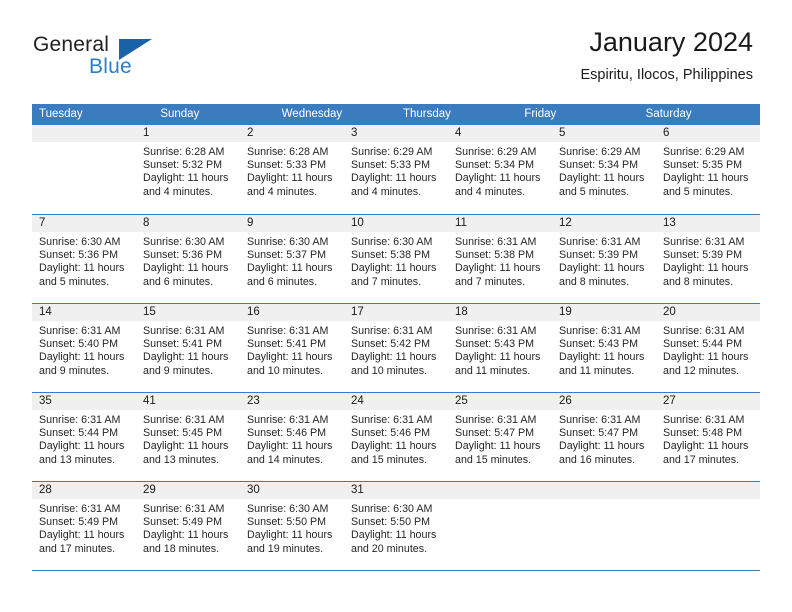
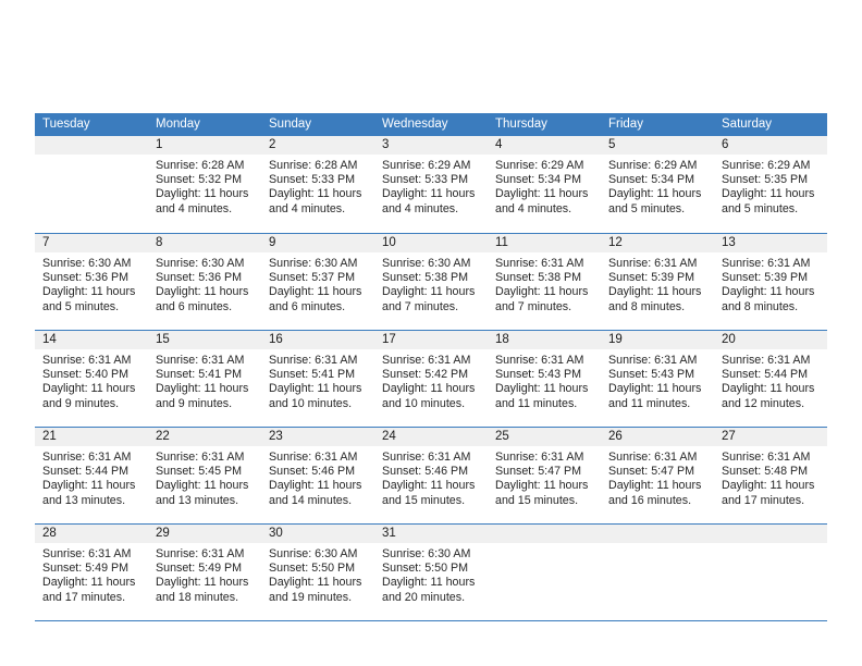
- General
- Blue
- January 2024
- Espiritu, Ilocos, Philippines
  Tuesday
+ Monday
  Sunday
  Wednesday
  Thursday
  Friday
  Saturday
  1
  Sunrise: 6:28 AM
  Sunset: 5:32 PM
  Daylight: 11 hours
  and 4 minutes.
  2
  Sunrise: 6:28 AM
  Sunset: 5:33 PM
  Daylight: 11 hours
  and 4 minutes.
  3
  Sunrise: 6:29 AM
  Sunset: 5:33 PM
  Daylight: 11 hours
  and 4 minutes.
  4
  Sunrise: 6:29 AM
  Sunset: 5:34 PM
  Daylight: 11 hours
  and 4 minutes.
  5
  Sunrise: 6:29 AM
  Sunset: 5:34 PM
  Daylight: 11 hours
  and 5 minutes.
  6
  Sunrise: 6:29 AM
  Sunset: 5:35 PM
  Daylight: 11 hours
  and 5 minutes.
  7
  Sunrise: 6:30 AM
  Sunset: 5:36 PM
  Daylight: 11 hours
  and 5 minutes.
  8
  Sunrise: 6:30 AM
  Sunset: 5:36 PM
  Daylight: 11 hours
  and 6 minutes.
  9
  Sunrise: 6:30 AM
  Sunset: 5:37 PM
  Daylight: 11 hours
  and 6 minutes.
  10
  Sunrise: 6:30 AM
  Sunset: 5:38 PM
  Daylight: 11 hours
  and 7 minutes.
  11
  Sunrise: 6:31 AM
  Sunset: 5:38 PM
  Daylight: 11 hours
  and 7 minutes.
  12
  Sunrise: 6:31 AM
  Sunset: 5:39 PM
  Daylight: 11 hours
  and 8 minutes.
  13
  Sunrise: 6:31 AM
  Sunset: 5:39 PM
  Daylight: 11 hours
  and 8 minutes.
  14
  Sunrise: 6:31 AM
  Sunset: 5:40 PM
  Daylight: 11 hours
  and 9 minutes.
  15
  Sunrise: 6:31 AM
  Sunset: 5:41 PM
  Daylight: 11 hours
  and 9 minutes.
  16
  Sunrise: 6:31 AM
  Sunset: 5:41 PM
  Daylight: 11 hours
  and 10 minutes.
  17
  Sunrise: 6:31 AM
  Sunset: 5:42 PM
  Daylight: 11 hours
  and 10 minutes.
  18
  Sunrise: 6:31 AM
  Sunset: 5:43 PM
  Daylight: 11 hours
  and 11 minutes.
  19
  Sunrise: 6:31 AM
  Sunset: 5:43 PM
  Daylight: 11 hours
  and 11 minutes.
  20
  Sunrise: 6:31 AM
  Sunset: 5:44 PM
  Daylight: 11 hours
  and 12 minutes.
- 35
+ 21
  Sunrise: 6:31 AM
  Sunset: 5:44 PM
  Daylight: 11 hours
  and 13 minutes.
- 41
+ 22
  Sunrise: 6:31 AM
  Sunset: 5:45 PM
  Daylight: 11 hours
  and 13 minutes.
  23
  Sunrise: 6:31 AM
  Sunset: 5:46 PM
  Daylight: 11 hours
  and 14 minutes.
  24
  Sunrise: 6:31 AM
  Sunset: 5:46 PM
  Daylight: 11 hours
  and 15 minutes.
  25
  Sunrise: 6:31 AM
  Sunset: 5:47 PM
  Daylight: 11 hours
  and 15 minutes.
  26
  Sunrise: 6:31 AM
  Sunset: 5:47 PM
  Daylight: 11 hours
  and 16 minutes.
  27
  Sunrise: 6:31 AM
  Sunset: 5:48 PM
  Daylight: 11 hours
  and 17 minutes.
  28
  Sunrise: 6:31 AM
  Sunset: 5:49 PM
  Daylight: 11 hours
  and 17 minutes.
  29
  Sunrise: 6:31 AM
  Sunset: 5:49 PM
  Daylight: 11 hours
  and 18 minutes.
  30
  Sunrise: 6:30 AM
  Sunset: 5:50 PM
  Daylight: 11 hours
  and 19 minutes.
  31
  Sunrise: 6:30 AM
  Sunset: 5:50 PM
  Daylight: 11 hours
  and 20 minutes.
